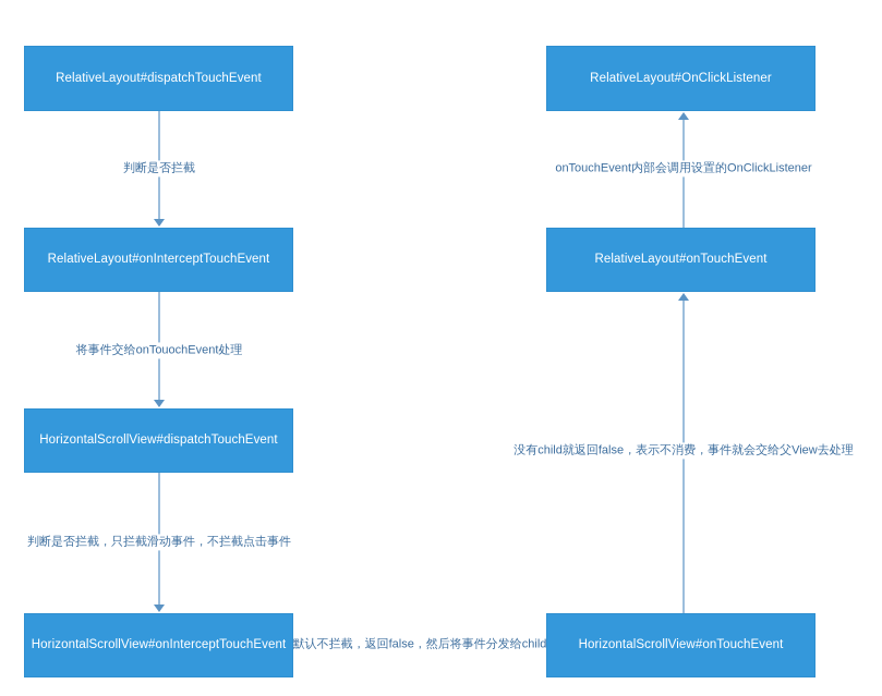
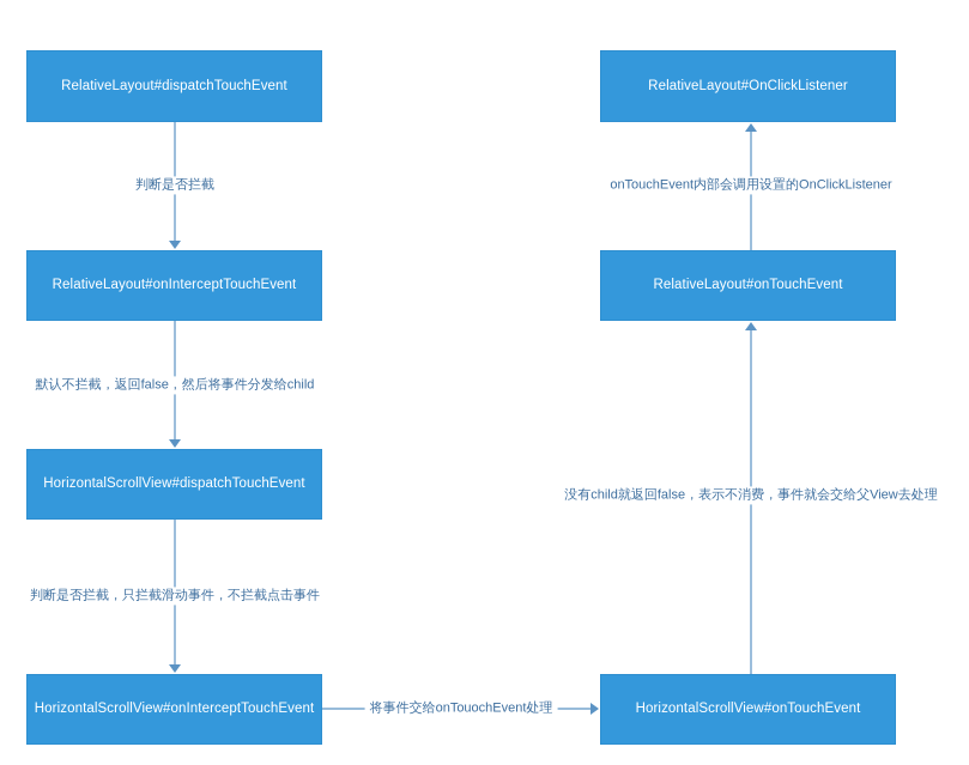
  RelativeLayout#dispatchTouchEvent
  RelativeLayout#onInterceptTouchEvent
  HorizontalScrollView#dispatchTouchEvent
  HorizontalScrollView#onInterceptTouchEvent
  RelativeLayout#OnClickListener
  RelativeLayout#onTouchEvent
  HorizontalScrollView#onTouchEvent
  判断是否拦截
- 将事件交给onTouochEvent处理
+ 默认不拦截，返回false，然后将事件分发给child
  判断是否拦截，只拦截滑动事件，不拦截点击事件
- 默认不拦截，返回false，然后将事件分发给child
+ 将事件交给onTouochEvent处理
  没有child就返回false，表示不消费，事件就会交给父View去处理
  onTouchEvent内部会调用设置的OnClickListener
